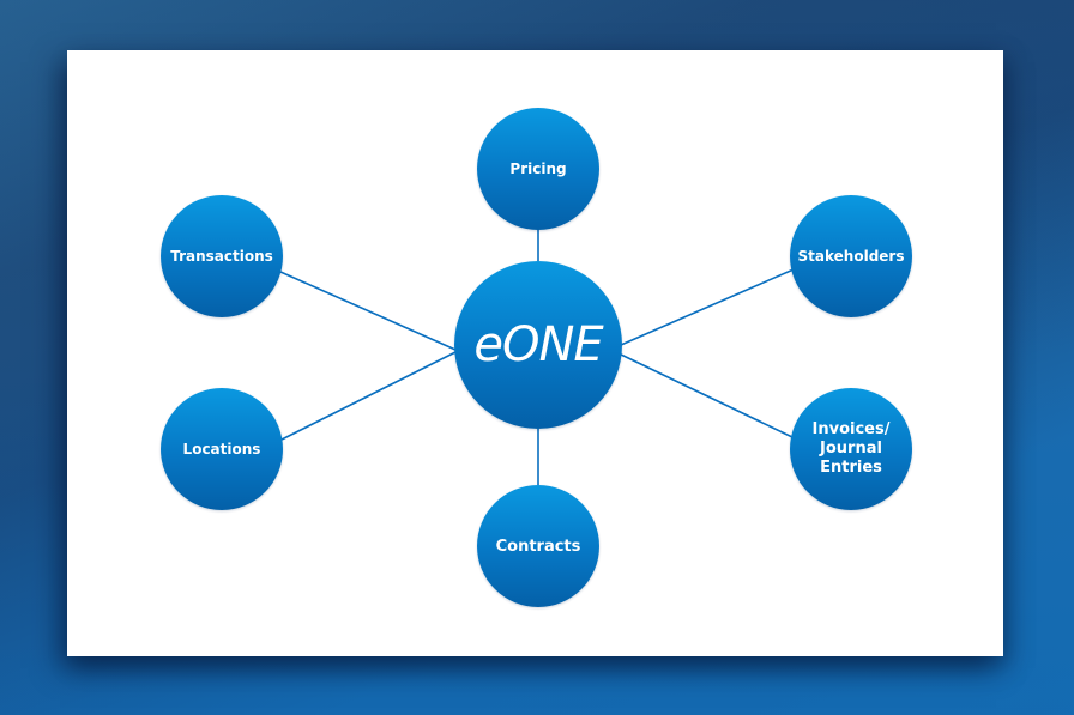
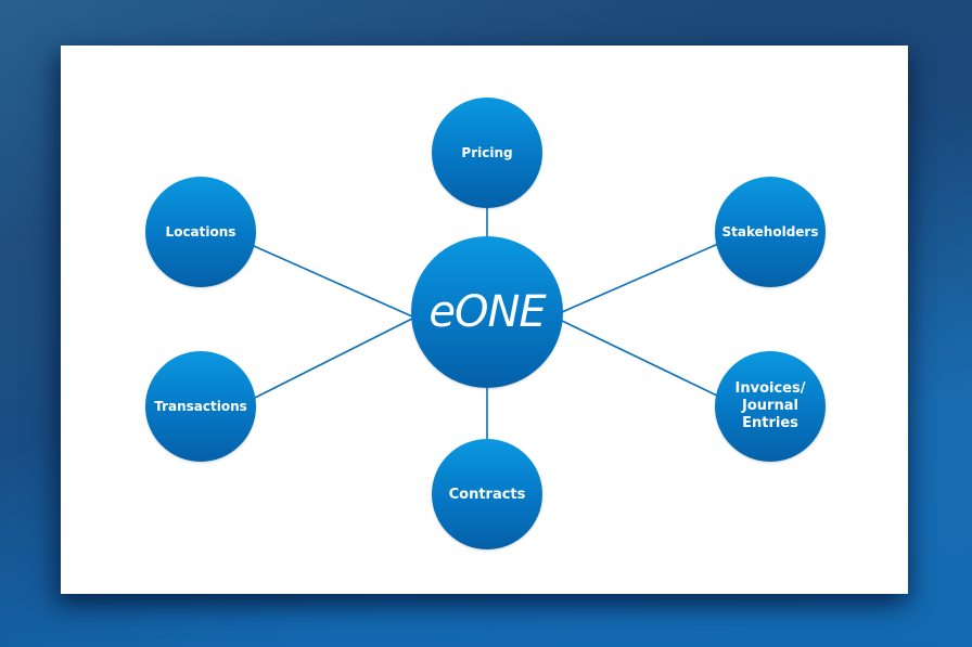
  eONE
  Pricing
- Transactions
+ Locations
  Stakeholders
- Locations
+ Transactions
  Invoices/ Journal Entries
  Contracts
